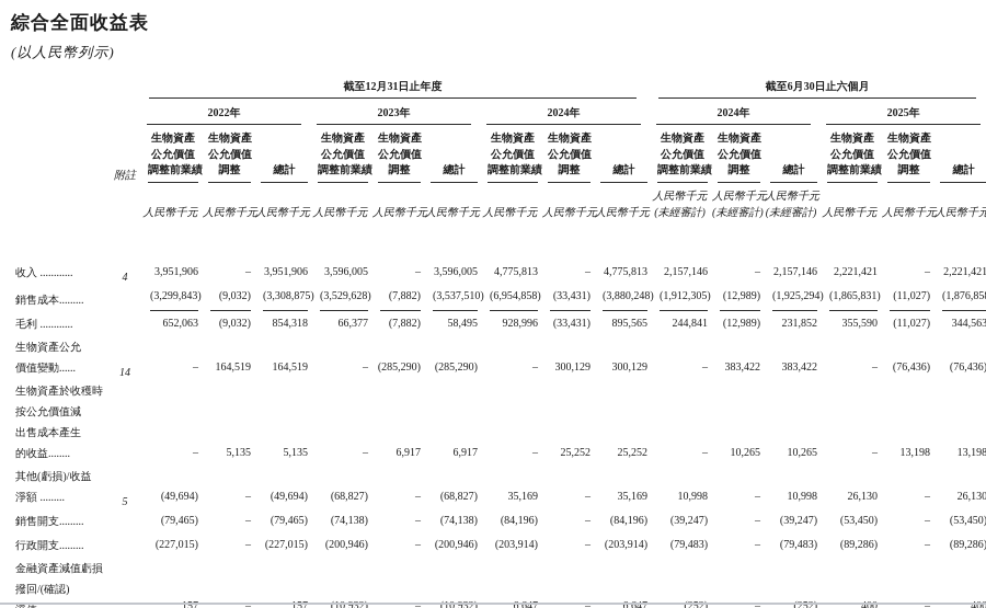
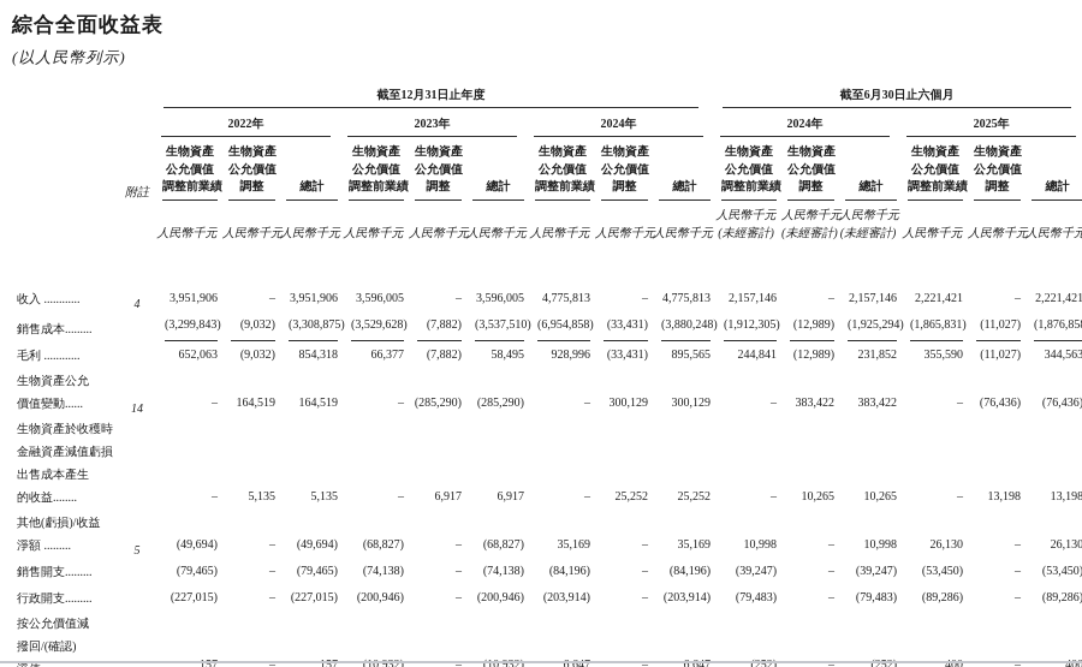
  綜合全面收益表
  (以人民幣列示)
  		截至12月31日止年度	截至6月30日止六個月
  		2022年	2023年	2024年	2024年	2025年
  	附註	生物資產公允價值調整前業績	生物資產公允價值調整	總計	生物資產公允價值調整前業績	生物資產公允價值調整	總計	生物資產公允價值調整前業績	生物資產公允價值調整	總計	生物資產公允價值調整前業績	生物資產公允價值調整	總計	生物資產公允價值調整前業績	生物資產公允價值調整	總計
  		人民幣千元	人民幣千元	人民幣千元	人民幣千元	人民幣千元	人民幣千元	人民幣千元	人民幣千元	人民幣千元	人民幣千元(未經審計)	人民幣千元(未經審計)	人民幣千元(未經審計)	人民幣千元	人民幣千元	人民幣千元
  收入 ............	4	3,951,906	–	3,951,906	3,596,005	–	3,596,005	4,775,813	–	4,775,813	2,157,146	–	2,157,146	2,221,421	–	2,221,421
  銷售成本.........		(3,299,843)	(9,032)	(3,308,875)	(3,529,628)	(7,882)	(3,537,510)	(6,954,858)	(33,431)	(3,880,248)	(1,912,305)	(12,989)	(1,925,294)	(1,865,831)	(11,027)	(1,876,85
  毛利 ............		652,063	(9,032)	854,318	66,377	(7,882)	58,495	928,996	(33,431)	895,565	244,841	(12,989)	231,852	355,590	(11,027)	344,563
  生物資產公允價值變動......	14	–	164,519	164,519	–	(285,290)	(285,290)	–	300,129	300,129	–	383,422	383,422	–	(76,436)	(76,436)
- 生物資產於收穫時按公允價值減出售成本產生的收益........		–	5,135	5,135	–	6,917	6,917	–	25,252	25,252	–	10,265	10,265	–	13,198	13,198
+ 生物資產於收穫時金融資產減值虧損出售成本產生的收益........		–	5,135	5,135	–	6,917	6,917	–	25,252	25,252	–	10,265	10,265	–	13,198	13,198
  其他(虧損)/收益淨額 .........	5	(49,694)	–	(49,694)	(68,827)	–	(68,827)	35,169	–	35,169	10,998	–	10,998	26,130	–	26,130
  銷售開支.........		(79,465)	–	(79,465)	(74,138)	–	(74,138)	(84,196)	–	(84,196)	(39,247)	–	(39,247)	(53,450)	–	(53,450)
  行政開支.........		(227,015)	–	(227,015)	(200,946)	–	(200,946)	(203,914)	–	(203,914)	(79,483)	–	(79,483)	(89,286)	–	(89,286)
- 金融資產減值虧損撥回/(確認)		157	–	157	(10,932)	–	(10,932)	6,647	–	6,647	(252)	–	(252)	400	–	400
+ 按公允價值減撥回/(確認)		157	–	157	(10,932)	–	(10,932)	6,647	–	6,647	(252)	–	(252)	400	–	400
